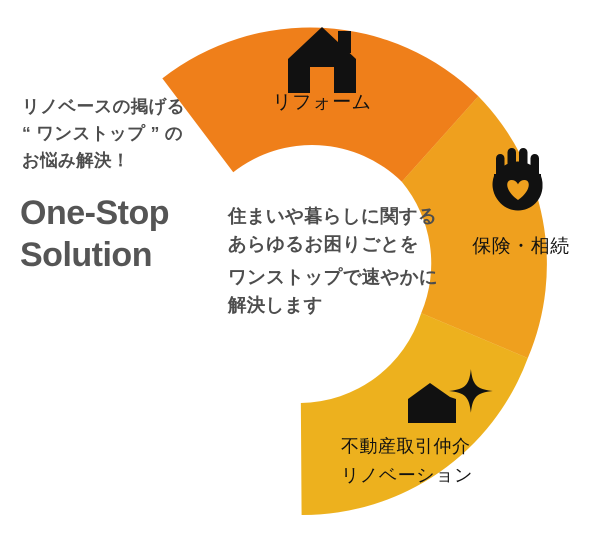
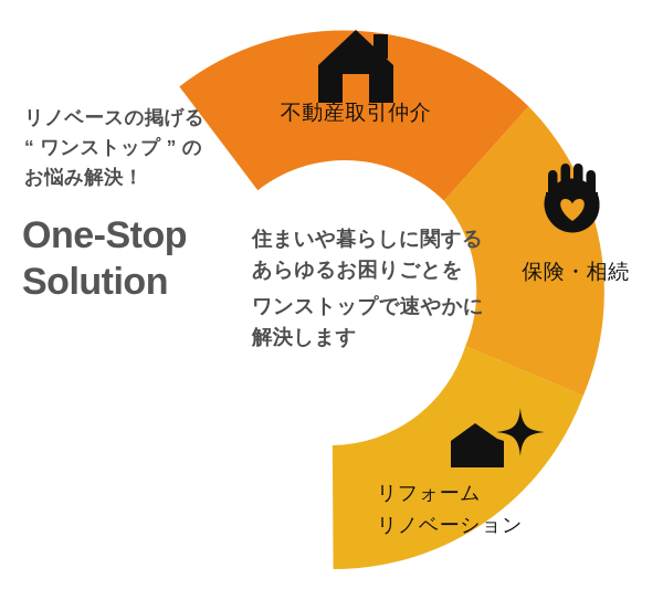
- リフォーム
+ 不動産取引仲介
  保険・相続
- 不動産取引仲介
+ リフォーム
  リノベーション
  リノベースの掲げる
  “ ワンストップ ” の
  お悩み解決！
  One-Stop
  Solution
  住まいや暮らしに関する
  あらゆるお困りごとを
  ワンストップで速やかに
  解決します
